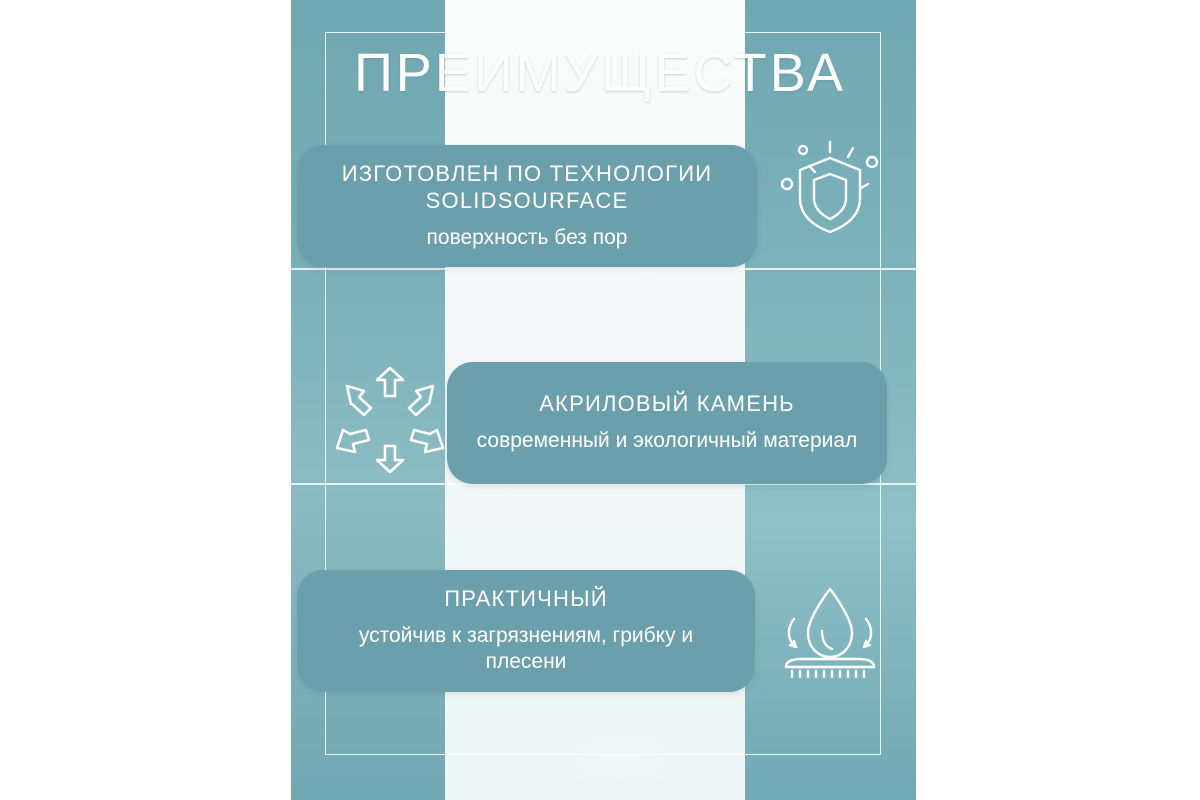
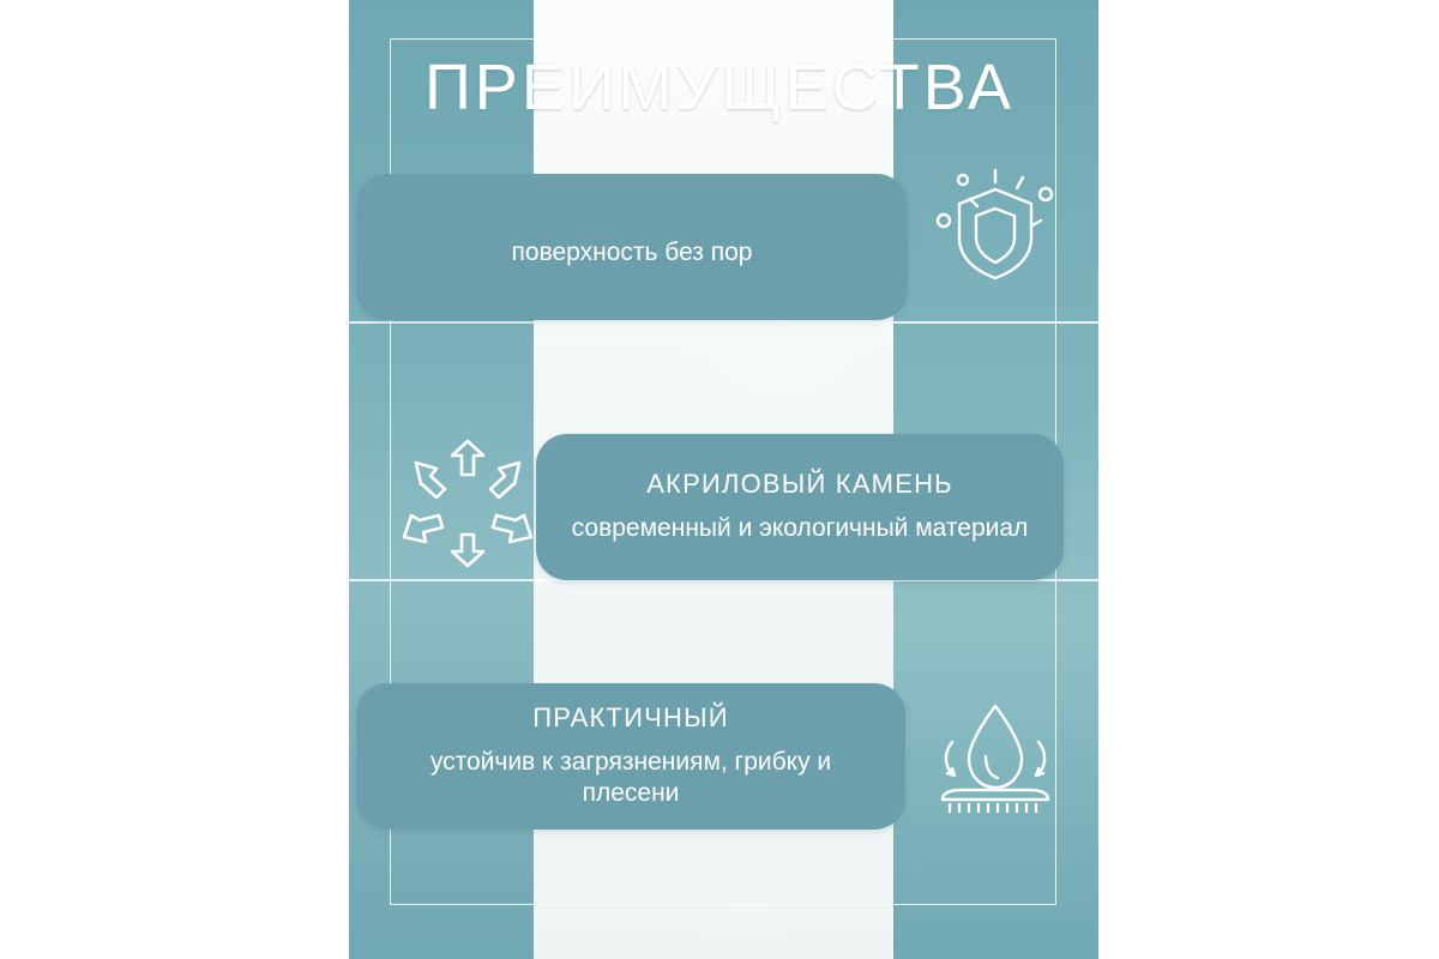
  ПРЕИМУЩЕСТВА
- ИЗГОТОВЛЕН ПО ТЕХНОЛОГИИ SOLIDSOURFACE
  поверхность без пор
  АКРИЛОВЫЙ КАМЕНЬ
  современный и экологичный материал
  ПРАКТИЧНЫЙ
  устойчив к загрязнениям, грибку и плесени
